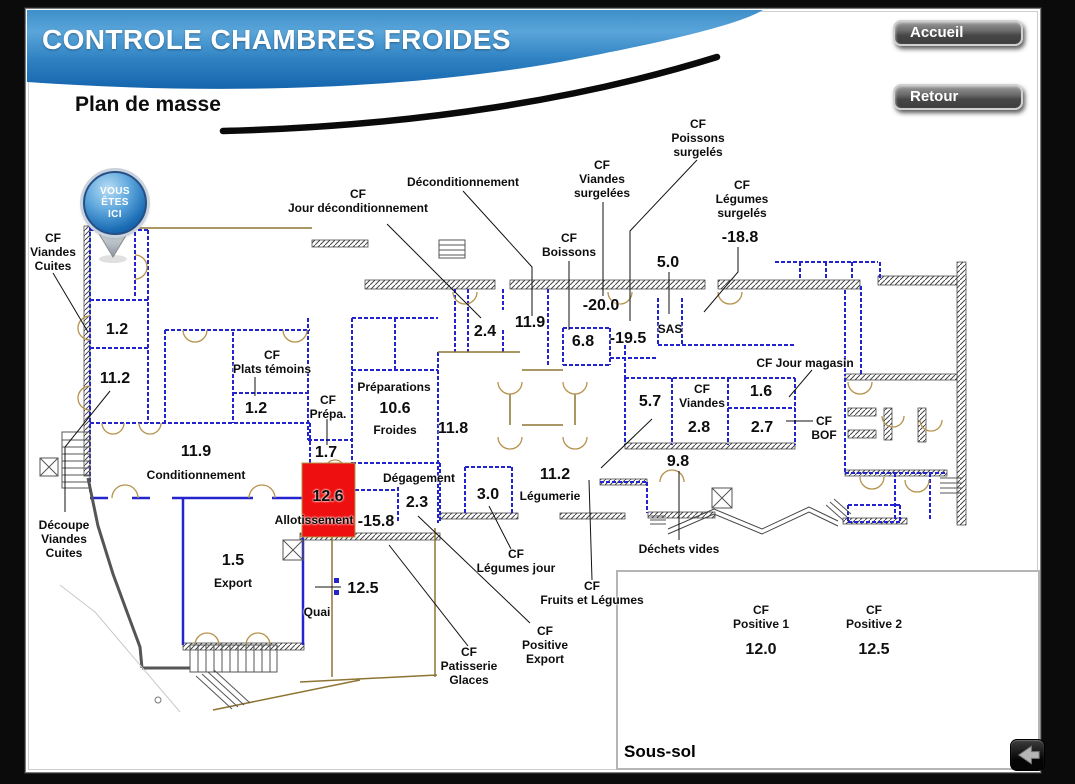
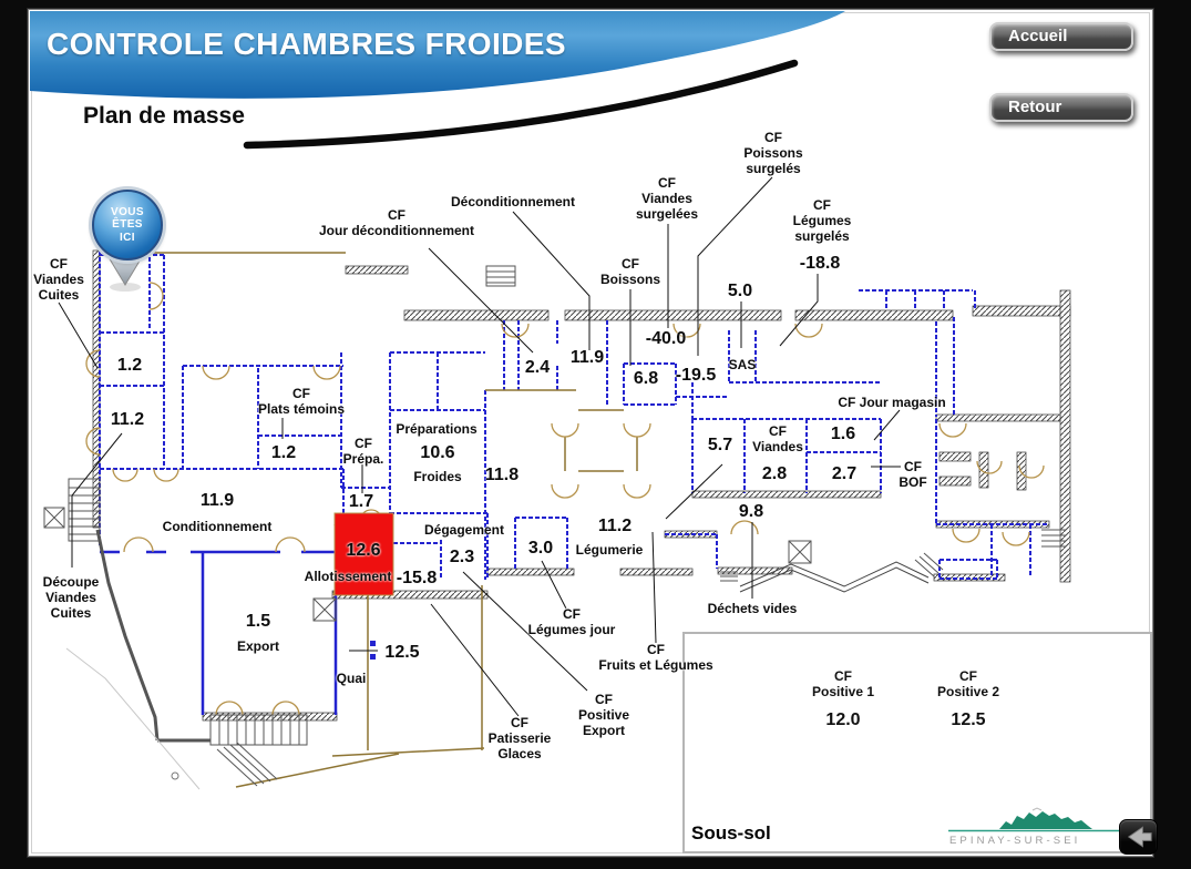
  CONTROLE CHAMBRES FROIDES
  Plan de masse
  Accueil
  Retour
  VOUS
  ÊTES
  ICI
  CF
  Viandes
  Cuites
  1.2
  11.2
  11.9
  Conditionnement
  CF
  Plats témoins
  1.2
  CF
  Prépa.
  1.7
  12.6
  Allotissement
  Préparations
  10.6
  Froides
  11.8
  Dégagement
  2.3
  -15.8
  3.0
  11.2
  Légumerie
  CF
  Légumes jour
  CF
  Fruits et Légumes
  CF
  Positive
  Export
  CF
  Patisserie
  Glaces
  12.5
  Quai
  1.5
  Export
  Découpe
  Viandes
  Cuites
  Déconditionnement
  CF
  Jour déconditionnement
  2.4
  11.9
  CF
  Boissons
  6.8
  CF
  Viandes
  surgelées
- -20.0
+ -40.0
  -19.5
  SAS
  5.0
  CF
  Poissons
  surgelés
  CF
  Légumes
  surgelés
  -18.8
  5.7
  CF
  Viandes
  2.8
  1.6
  2.7
  CF Jour magasin
  CF
  BOF
  9.8
  Déchets vides
  Sous-sol
+ EPINAY-SUR-SEI
  CF
  Positive 1
  12.0
  CF
  Positive 2
  12.5
